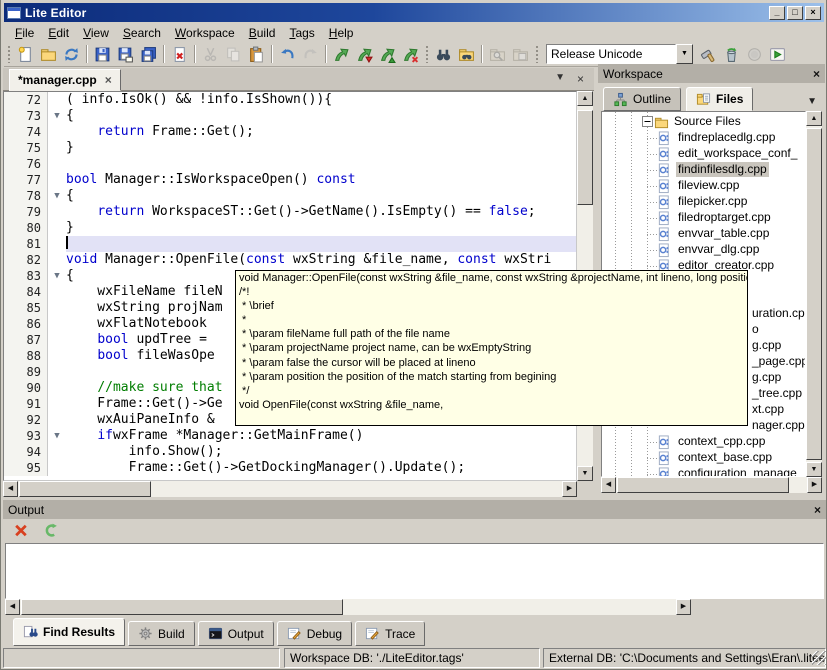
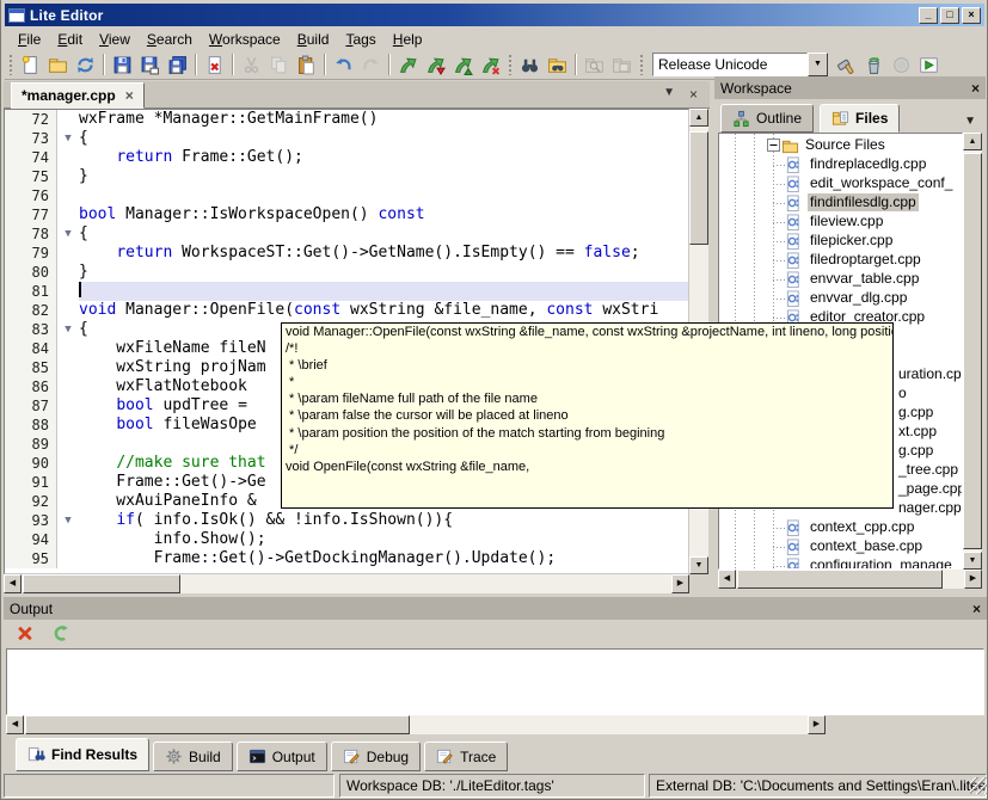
  Lite Editor
  _
  □
  ×
  File
  Edit
  View
  Search
  Workspace
  Build
  Tags
  Help
  Release Unicode
  *manager.cpp
  ×
  ▼
  ×
  72
- ( info.IsOk() && !info.IsShown()){
+ wxFrame *Manager::GetMainFrame()
  73
  ▼
  {
  74
  return Frame::Get();
  75
  }
  76
  77
  bool Manager::IsWorkspaceOpen() const
  78
  ▼
  {
  79
  return WorkspaceST::Get()->GetName().IsEmpty() == false;
  80
  }
  81
  82
  void Manager::OpenFile(const wxString &file_name, const wxStri
  83
  ▼
  {
  84
  wxFileName fileN
  85
  wxString projNam
  86
  wxFlatNotebook
  87
  bool updTree =
  88
  bool fileWasOpe
  89
  90
  //make sure that
  91
  Frame::Get()->Ge
  92
  wxAuiPaneInfo &
  93
  ▼
- ifwxFrame *Manager::GetMainFrame()
+ if( info.IsOk() && !info.IsShown()){
  94
  info.Show();
  95
  Frame::Get()->GetDockingManager().Update();
  Workspace
  ×
  Outline
  Files
  ▼
  Source Files
  findreplacedlg.cpp
  edit_workspace_conf_
  findinfilesdlg.cpp
  fileview.cpp
  filepicker.cpp
  filedroptarget.cpp
  envvar_table.cpp
  envvar_dlg.cpp
  editor_creator.cpp
  uration.cp
  o
  g.cpp
- _page.cpp
+ xt.cpp
  g.cpp
  _tree.cpp
- xt.cpp
+ _page.cpp
  nager.cpp
  context_cpp.cpp
  context_base.cpp
  configuration_manage
  void Manager::OpenFile(const wxString &file_name, const wxString &projectName, int lineno, long positi
  /*!
  * \brief
  *
  * \param fileName full path of the file name
- * \param projectName project name, can be wxEmptyString
  * \param false the cursor will be placed at lineno
  * \param position the position of the match starting from begining
  */
  void OpenFile(const wxString &file_name,
  Output
  ×
  Find Results
  Build
  Output
  Debug
  Trace
  Workspace DB: './LiteEditor.tags'
  External DB: 'C:\Documents and Settings\Eran\.lit
